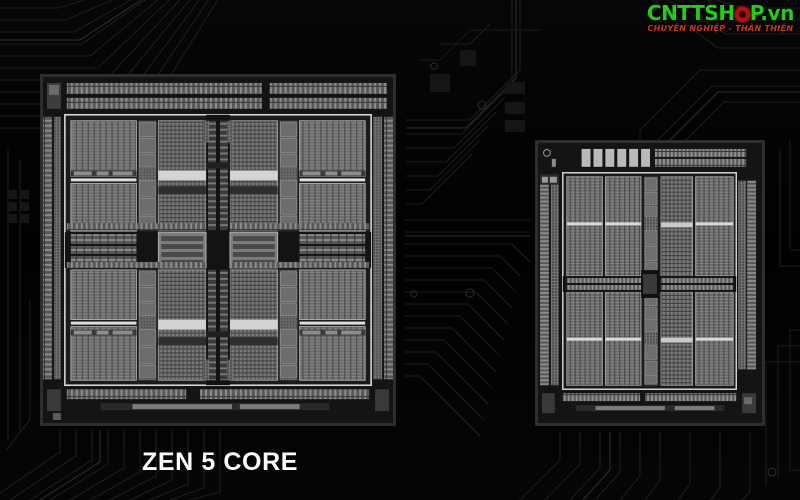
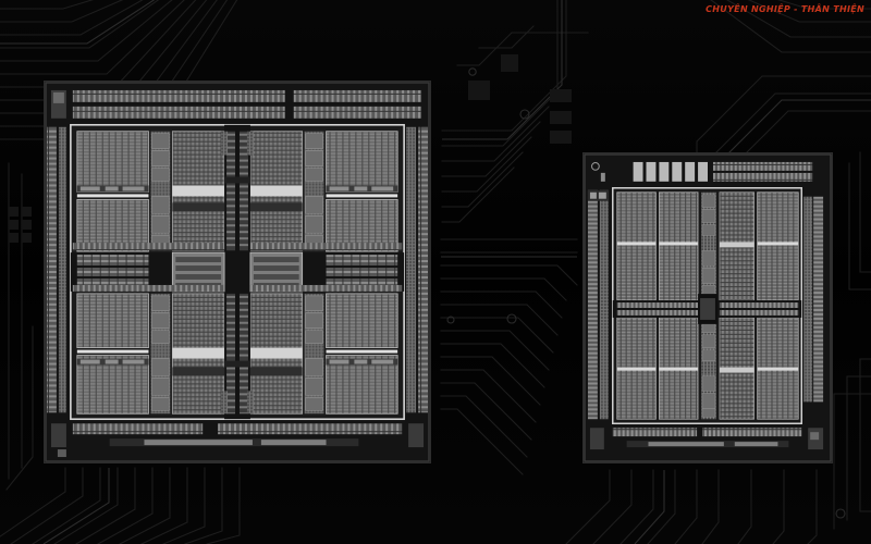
- ZEN 5 CORE
- CNTTSH P.vn
  CHUYÊN NGHIỆP - THÂN THIỆN
